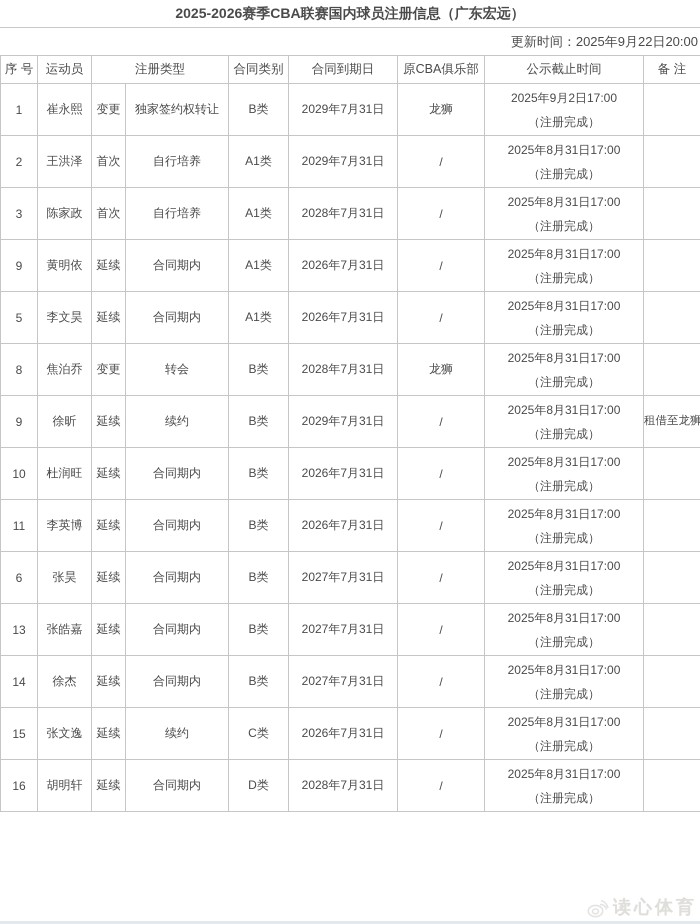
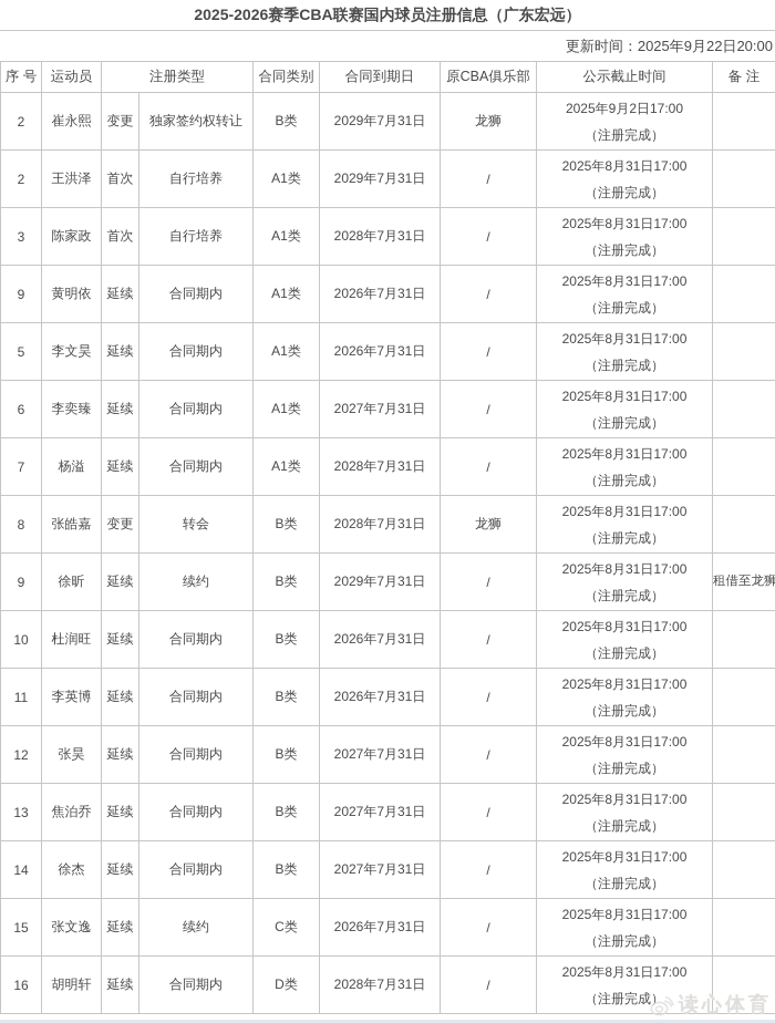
  2025-2026赛季CBA联赛国内球员注册信息（广东宏远）
  更新时间：2025年9月22日20:00
  序 号	运动员	注册类型	合同类别	合同到期日	原CBA俱乐部	公示截止时间	备 注
- 1	崔永熙	变更	独家签约权转让	B类	2029年7月31日	龙狮	2025年9月2日17:00 （注册完成）
+ 2	崔永熙	变更	独家签约权转让	B类	2029年7月31日	龙狮	2025年9月2日17:00 （注册完成）
  2	王洪泽	首次	自行培养	A1类	2029年7月31日	/	2025年8月31日17:00 （注册完成）
  3	陈家政	首次	自行培养	A1类	2028年7月31日	/	2025年8月31日17:00 （注册完成）
  9	黄明依	延续	合同期内	A1类	2026年7月31日	/	2025年8月31日17:00 （注册完成）
  5	李文昊	延续	合同期内	A1类	2026年7月31日	/	2025年8月31日17:00 （注册完成）
+ 6	李奕臻	延续	合同期内	A1类	2027年7月31日	/	2025年8月31日17:00 （注册完成）
+ 7	杨溢	延续	合同期内	A1类	2028年7月31日	/	2025年8月31日17:00 （注册完成）
- 8	焦泊乔	变更	转会	B类	2028年7月31日	龙狮	2025年8月31日17:00 （注册完成）
+ 8	张皓嘉	变更	转会	B类	2028年7月31日	龙狮	2025年8月31日17:00 （注册完成）
  9	徐昕	延续	续约	B类	2029年7月31日	/	2025年8月31日17:00 （注册完成）	租借至龙狮
  10	杜润旺	延续	合同期内	B类	2026年7月31日	/	2025年8月31日17:00 （注册完成）
  11	李英博	延续	合同期内	B类	2026年7月31日	/	2025年8月31日17:00 （注册完成）
- 6	张昊	延续	合同期内	B类	2027年7月31日	/	2025年8月31日17:00 （注册完成）
+ 12	张昊	延续	合同期内	B类	2027年7月31日	/	2025年8月31日17:00 （注册完成）
- 13	张皓嘉	延续	合同期内	B类	2027年7月31日	/	2025年8月31日17:00 （注册完成）
+ 13	焦泊乔	延续	合同期内	B类	2027年7月31日	/	2025年8月31日17:00 （注册完成）
  14	徐杰	延续	合同期内	B类	2027年7月31日	/	2025年8月31日17:00 （注册完成）
  15	张文逸	延续	续约	C类	2026年7月31日	/	2025年8月31日17:00 （注册完成）
  16	胡明轩	延续	合同期内	D类	2028年7月31日	/	2025年8月31日17:00 （注册完成）
  读心体育
